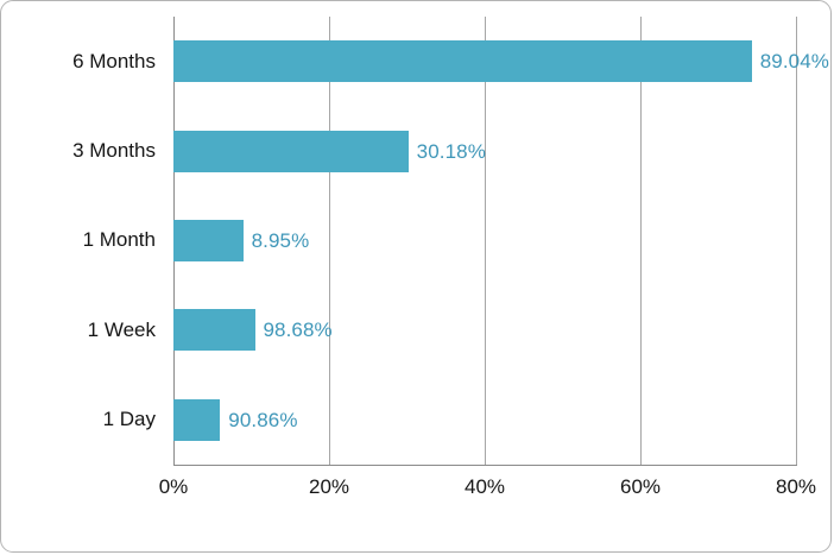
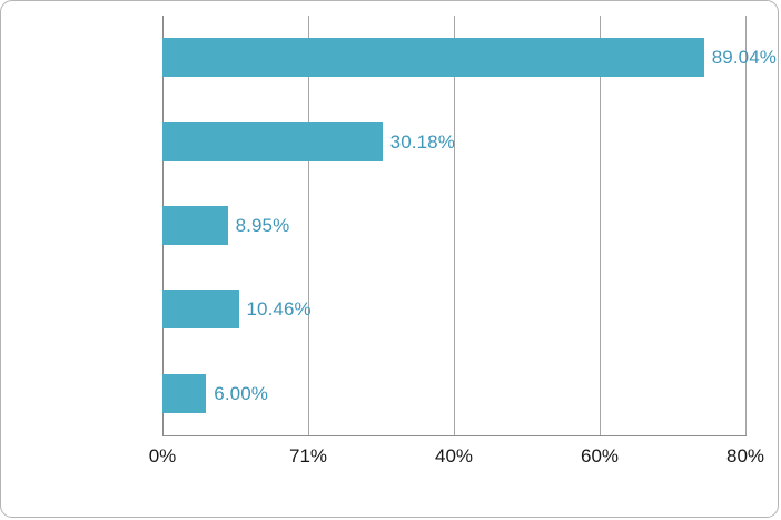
- 6 Months
- 3 Months
- 1 Month
- 1 Week
- 1 Day
  89.04%
  30.18%
  8.95%
- 98.68%
+ 10.46%
- 90.86%
+ 6.00%
  0%
- 20%
+ 71%
  40%
  60%
  80%
